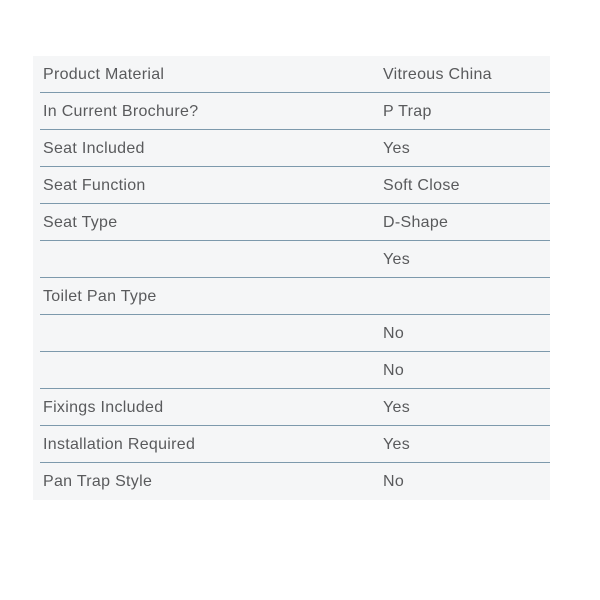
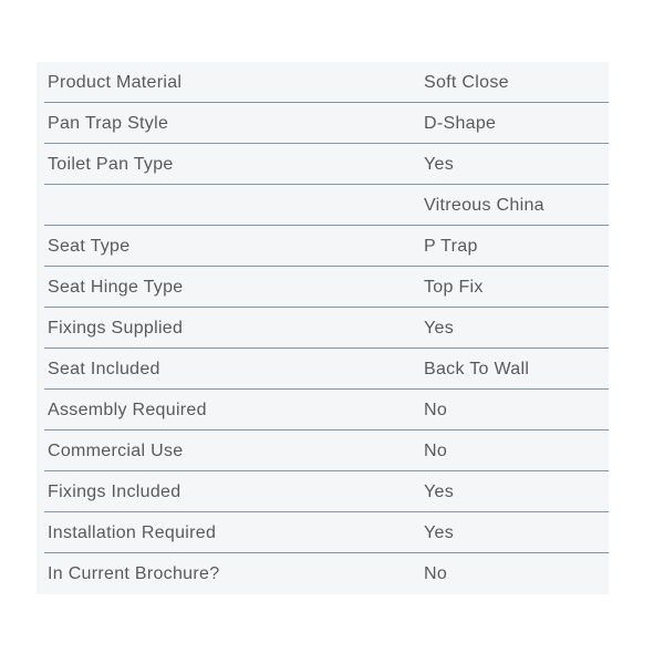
  Product Material
- Vitreous China
+ Soft Close
- In Current Brochure?
+ Pan Trap Style
- P Trap
+ D-Shape
- Seat Included
+ Toilet Pan Type
  Yes
- Seat Function
- Soft Close
+ Vitreous China
  Seat Type
- D-Shape
+ P Trap
+ Seat Hinge Type
+ Top Fix
+ Fixings Supplied
  Yes
- Toilet Pan Type
+ Seat Included
+ Back To Wall
+ Assembly Required
  No
+ Commercial Use
  No
  Fixings Included
  Yes
  Installation Required
  Yes
- Pan Trap Style
+ In Current Brochure?
  No
